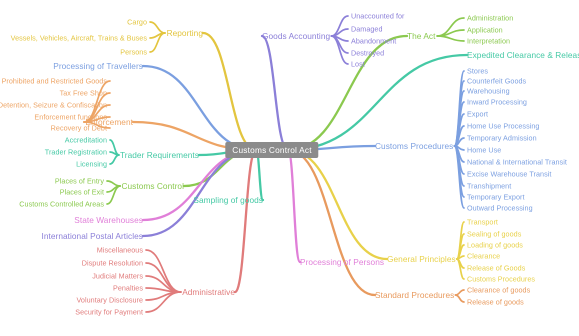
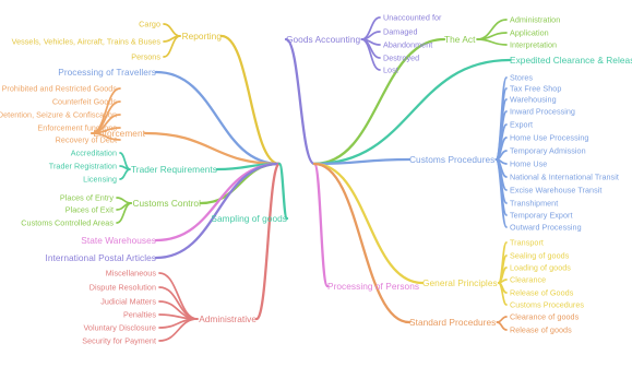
  Reporting
  Cargo
  Vessels, Vehicles, Aircraft, Trains & Buses
  Persons
  Processing of Travellers
  Enforcement
  Prohibited and Restricted Goods
- Tax Free Shop
+ Counterfeit Goods
  Detention, Seizure & Confiscation
  Enforcement functions
  Recovery of Debt
  Trader Requirements
  Accreditation
  Trader Registration
  Licensing
  Customs Control
  Places of Entry
  Places of Exit
  Customs Controlled Areas
  State Warehouses
  International Postal Articles
  Administrative
  Miscellaneous
  Dispute Resolution
  Judicial Matters
  Penalties
  Voluntary Disclosure
  Security for Payment
  Sampling of goods
  Goods Accounting
  Unaccounted for
  Damaged
  Abandonment
  Destroyed
  Lost
  The Act
  Administration
  Application
  Interpretation
  Expedited Clearance & Relea
  Customs Procedures
  Stores
- Counterfeit Goods
+ Tax Free Shop
  Warehousing
  Inward Processing
  Export
  Home Use Processing
  Temporary Admission
  Home Use
  National & International Transit
  Excise Warehouse Transit
  Transhipment
  Temporary Export
  Outward Processing
  Processing of Persons
  General Principles
  Transport
  Sealing of goods
  Loading of goods
  Clearance
  Release of Goods
  Customs Procedures
  Standard Procedures
  Clearance of goods
  Release of goods
- Customs Control Act
